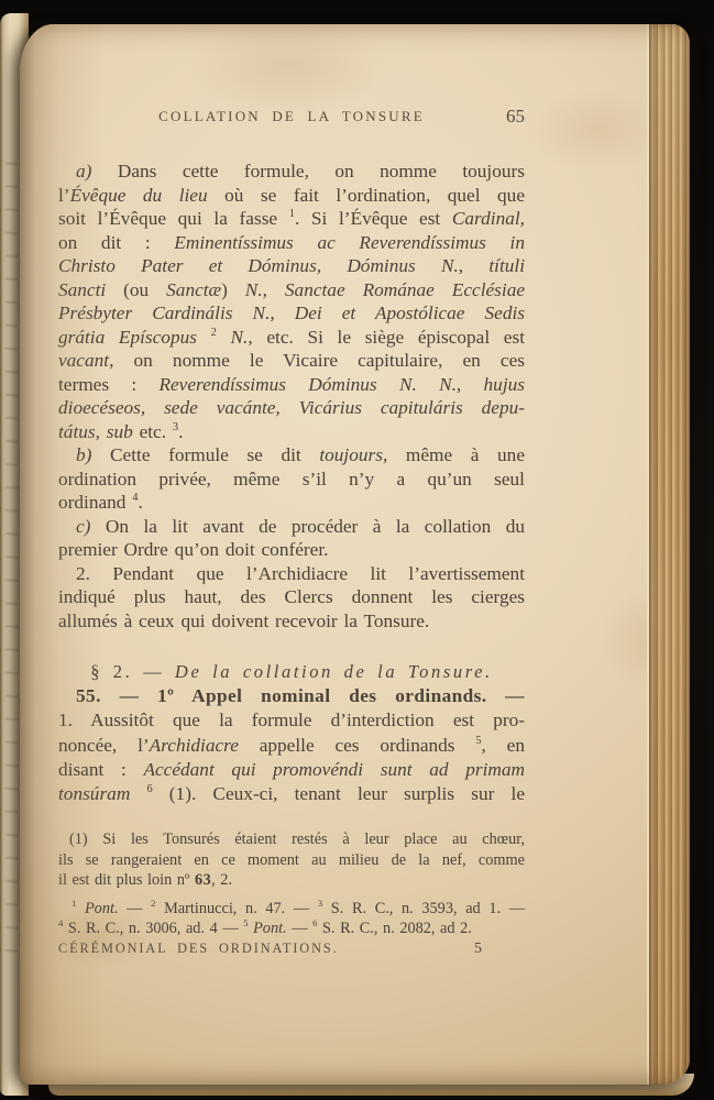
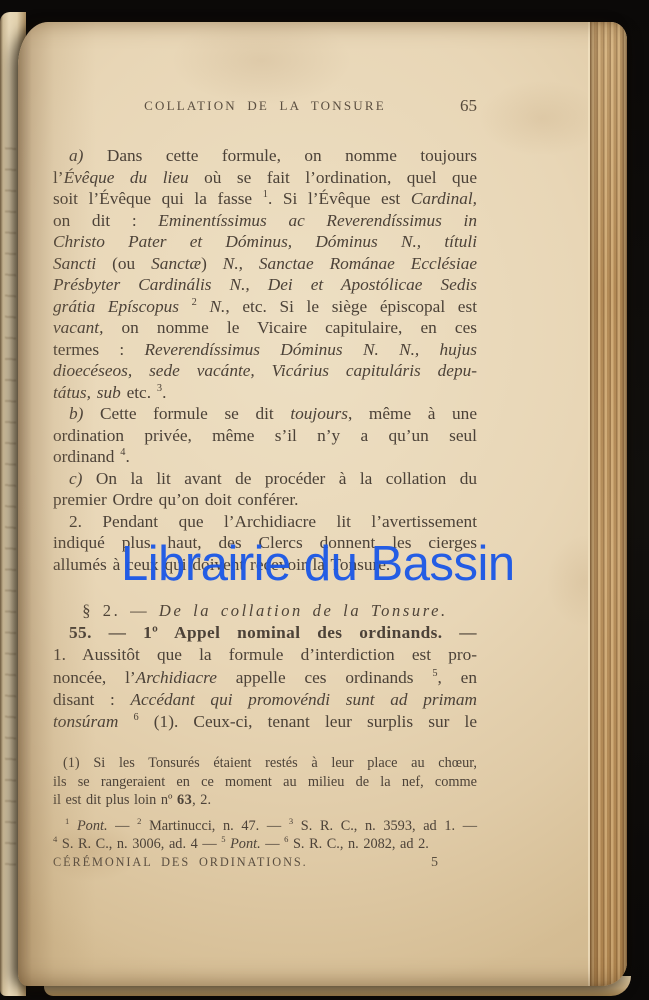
+ Librairie du Bassin
